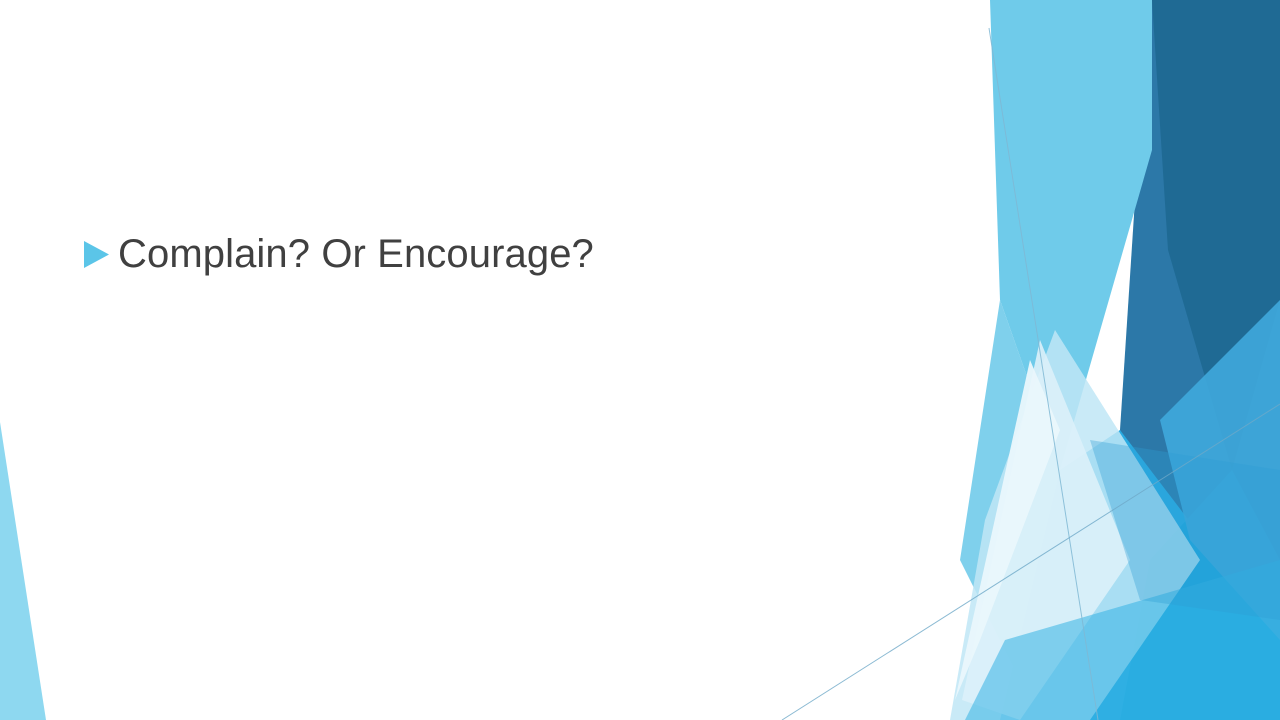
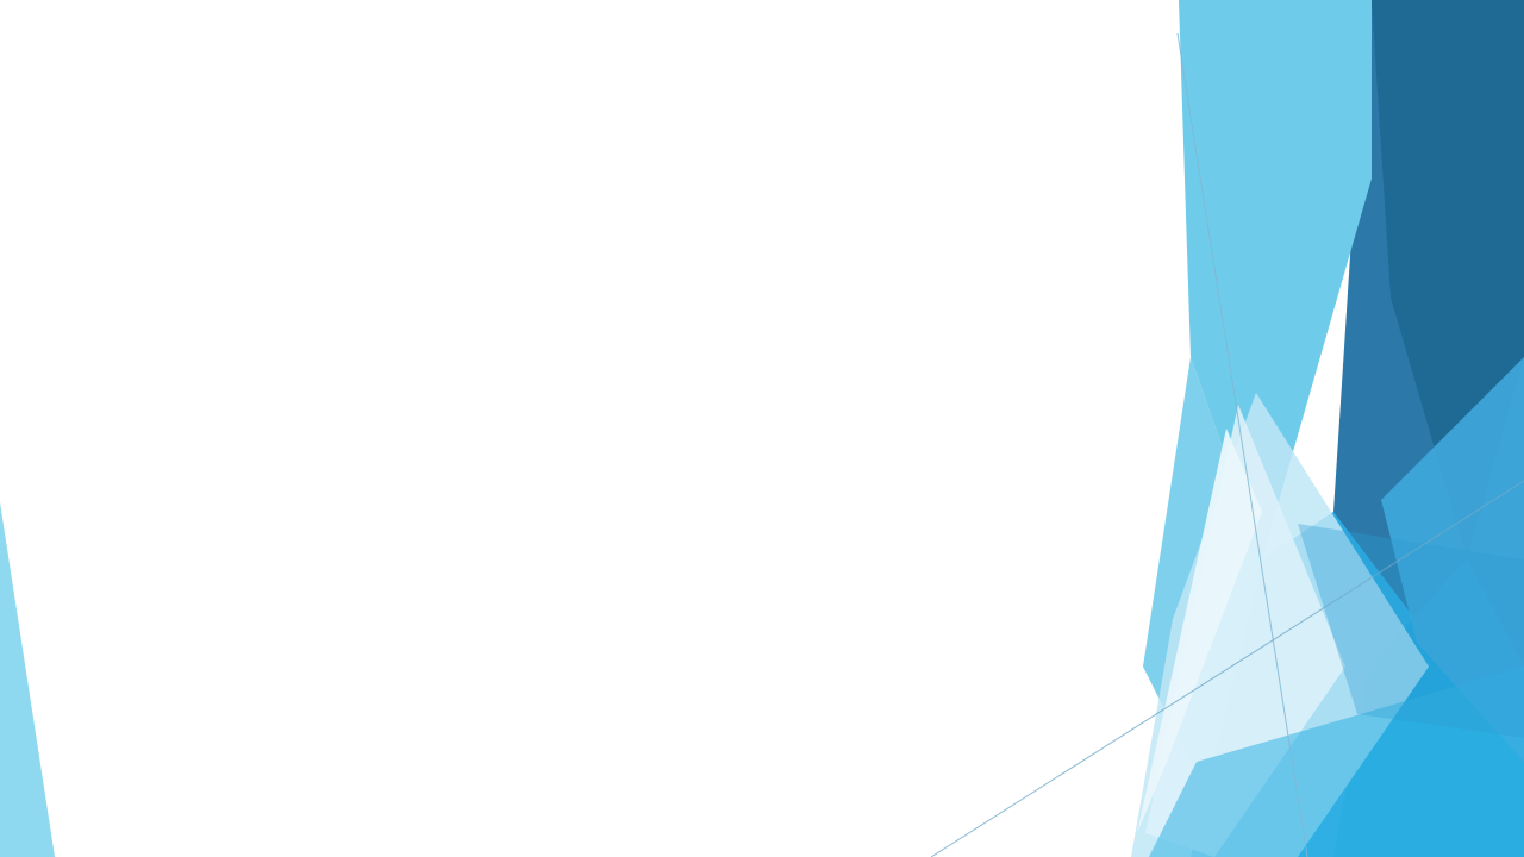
- Complain? Or Encourage?
